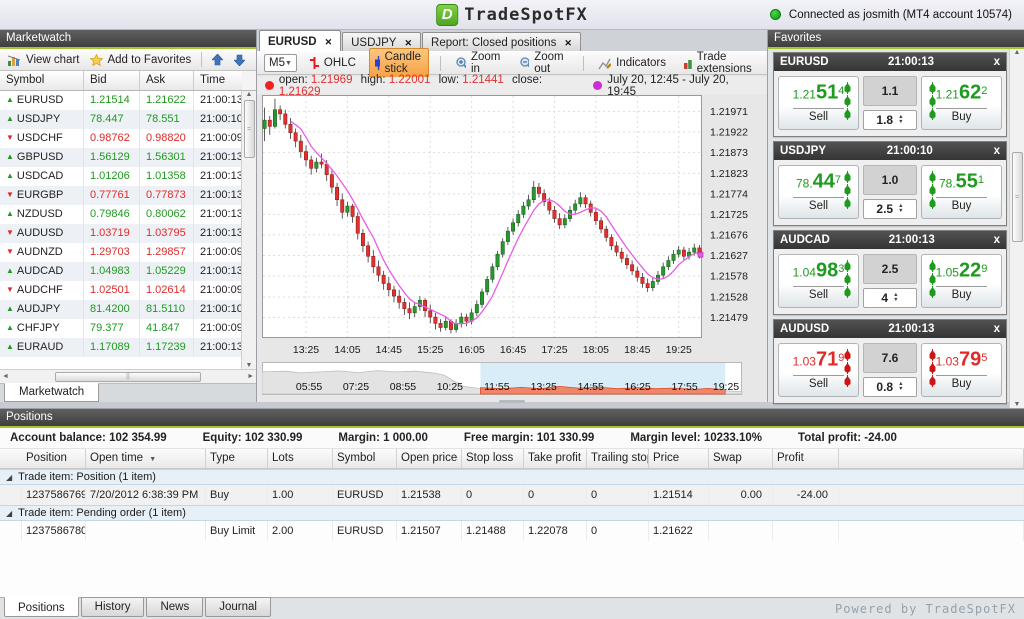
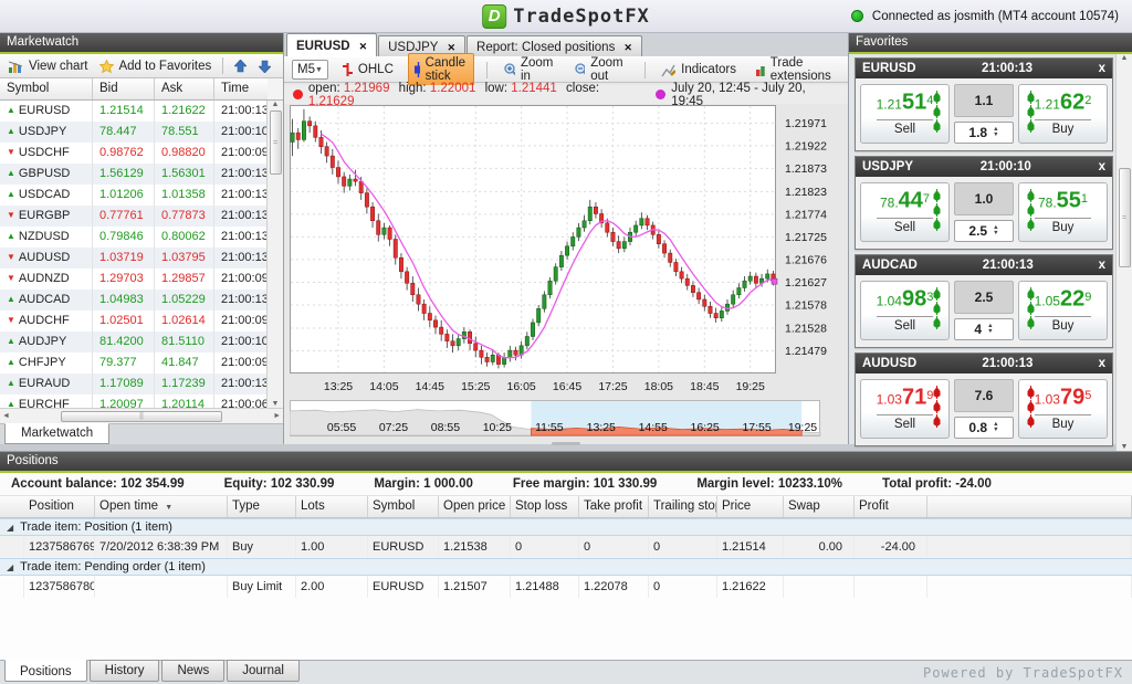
  D
  TradeSpotFX
  Connected as josmith (MT4 account 10574)
  Marketwatch
  View chart
  Add to Favorites
  Symbol
  Bid
  Ask
  Time
  ▲ EURUSD
  1.21514
  1.21622
  21:00:13
  ▲ USDJPY
  78.447
  78.551
  21:00:10
  ▼ USDCHF
  0.98762
  0.98820
  21:00:09
  ▲ GBPUSD
  1.56129
  1.56301
  21:00:13
  ▲ USDCAD
  1.01206
  1.01358
  21:00:13
  ▼ EURGBP
  0.77761
  0.77873
  21:00:13
  ▲ NZDUSD
  0.79846
  0.80062
  21:00:13
  ▼ AUDUSD
  1.03719
  1.03795
  21:00:13
  ▼ AUDNZD
  1.29703
  1.29857
  21:00:09
  ▲ AUDCAD
  1.04983
  1.05229
  21:00:13
  ▼ AUDCHF
  1.02501
  1.02614
  21:00:09
  ▲ AUDJPY
  81.4200
  81.5110
  21:00:10
  ▲ CHFJPY
  79.377
  41.847
  21:00:09
  ▲ EURAUD
  1.17089
  1.17239
  21:00:13
+ ▲ EURCHF
+ 1.20097
+ 1.20114
+ 21:00:06
  Marketwatch
  EURUSD
  ✕
  USDJPY
  ✕
  Report: Closed positions
  ✕
  M5
  OHLC
  Candle stick
  Zoom in
  Zoom out
  Indicators
  Trade extensions
  open: 1.21969 high: 1.22001 low: 1.21441 close: 1.21629
  July 20, 12:45 - July 20, 19:45
  1.21971
  1.21922
  1.21873
  1.21823
  1.21774
  1.21725
  1.21676
  1.21627
  1.21578
  1.21528
  1.21479
  13:25
  14:05
  14:45
  15:25
  16:05
  16:45
  17:25
  18:05
  18:45
  19:25
  05:55
  07:25
  08:55
  10:25
  11:55
  13:25
  14:55
  16:25
  17:55
  19:25
  Favorites
  EURUSD
  21:00:13
  x
  1.21514
  Sell
  1.1
  1.8
  1.21622
  Buy
  USDJPY
  21:00:10
  x
  78.447
  Sell
  1.0
  2.5
  78.551
  Buy
  AUDCAD
  21:00:13
  x
  1.04983
  Sell
  2.5
  4
  1.05229
  Buy
  AUDUSD
  21:00:13
  x
  1.03719
  Sell
  7.6
  0.8
  1.03795
  Buy
  Positions
  Account balance: 102 354.99
  Equity: 102 330.99
  Margin: 1 000.00
  Free margin: 101 330.99
  Margin level: 10233.10%
  Total profit: -24.00
  Position
  Open time
  Type
  Lots
  Symbol
  Open price
  Stop loss
  Take profit
  Trailing sto
  Price
  Swap
  Profit
  ◢
  Trade item: Position (1 item)
  1237586769
  7/20/2012 6:38:39 PM
  Buy
  1.00
  EURUSD
  1.21538
  0
  0
  0
  1.21514
  0.00
  -24.00
  ◢
  Trade item: Pending order (1 item)
  1237586780
  Buy Limit
  2.00
  EURUSD
  1.21507
  1.21488
  1.22078
  0
  1.21622
  Positions
  History
  News
  Journal
  Powered by TradeSpotFX
